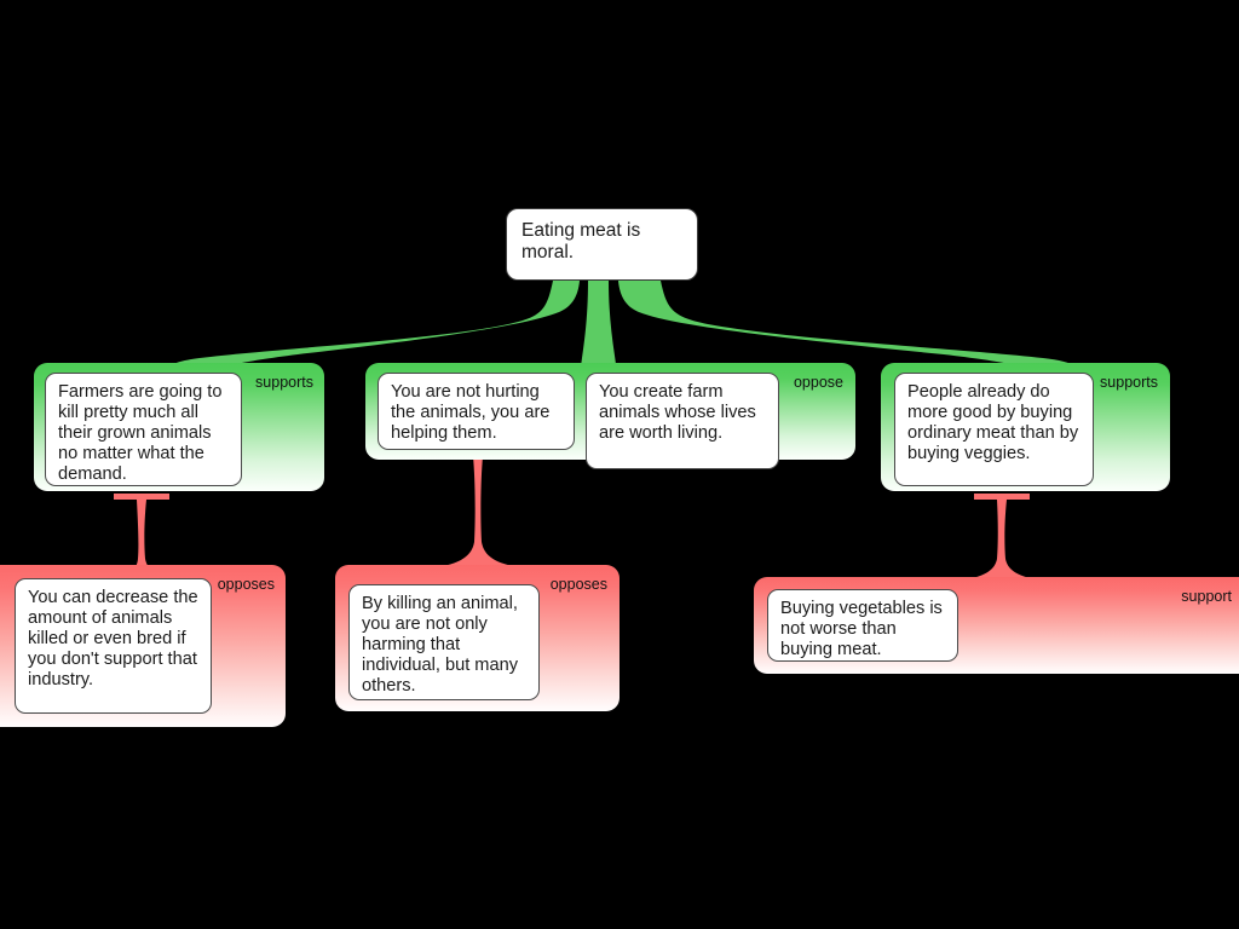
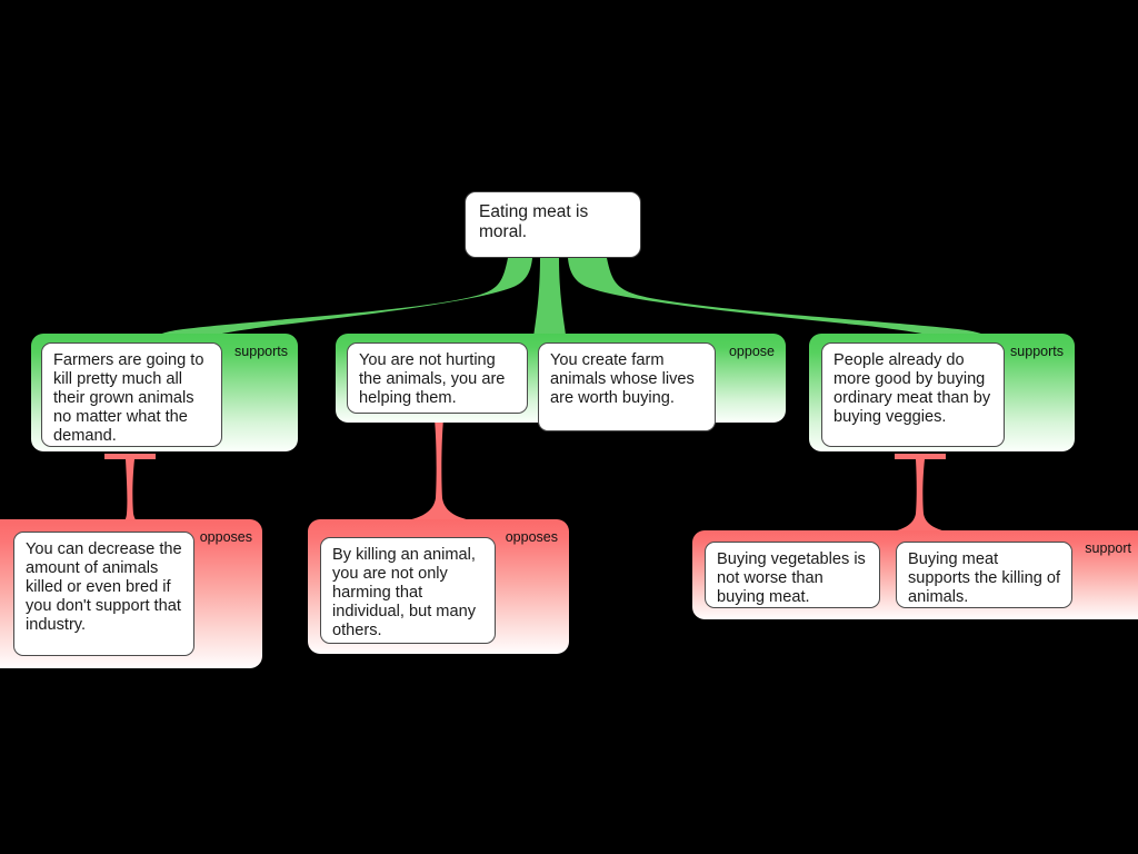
  Eating meat is moral.
  supports
  Farmers are going to kill pretty much all their grown animals no matter what the demand.
  oppose
  You are not hurting the animals, you are helping them.
- You create farm animals whose lives are worth living.
+ You create farm animals whose lives are worth buying.
  supports
  People already do more good by buying ordinary meat than by buying veggies.
  opposes
  You can decrease the amount of animals killed or even bred if you don't support that industry.
  opposes
  By killing an animal, you are not only harming that individual, but many others.
  support
  Buying vegetables is not worse than buying meat.
+ Buying meat supports the killing of animals.
